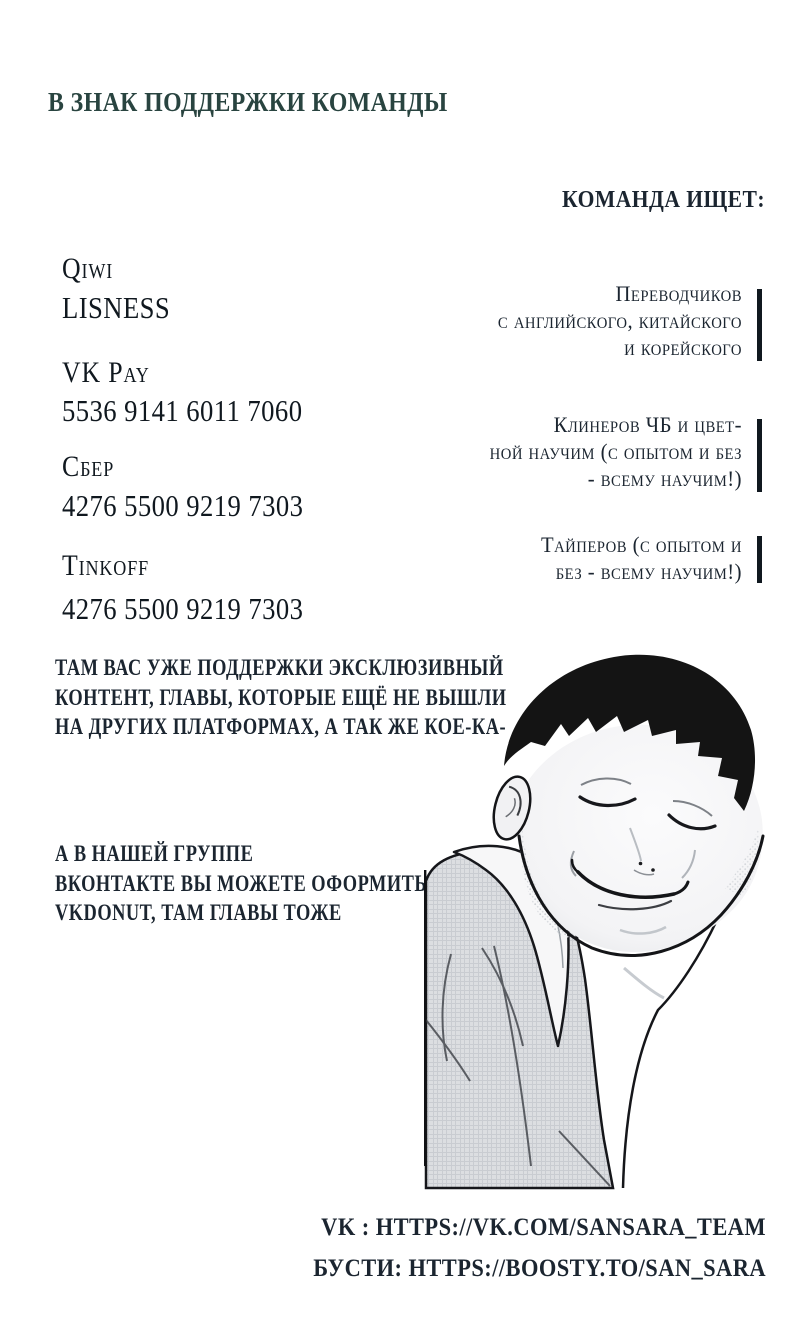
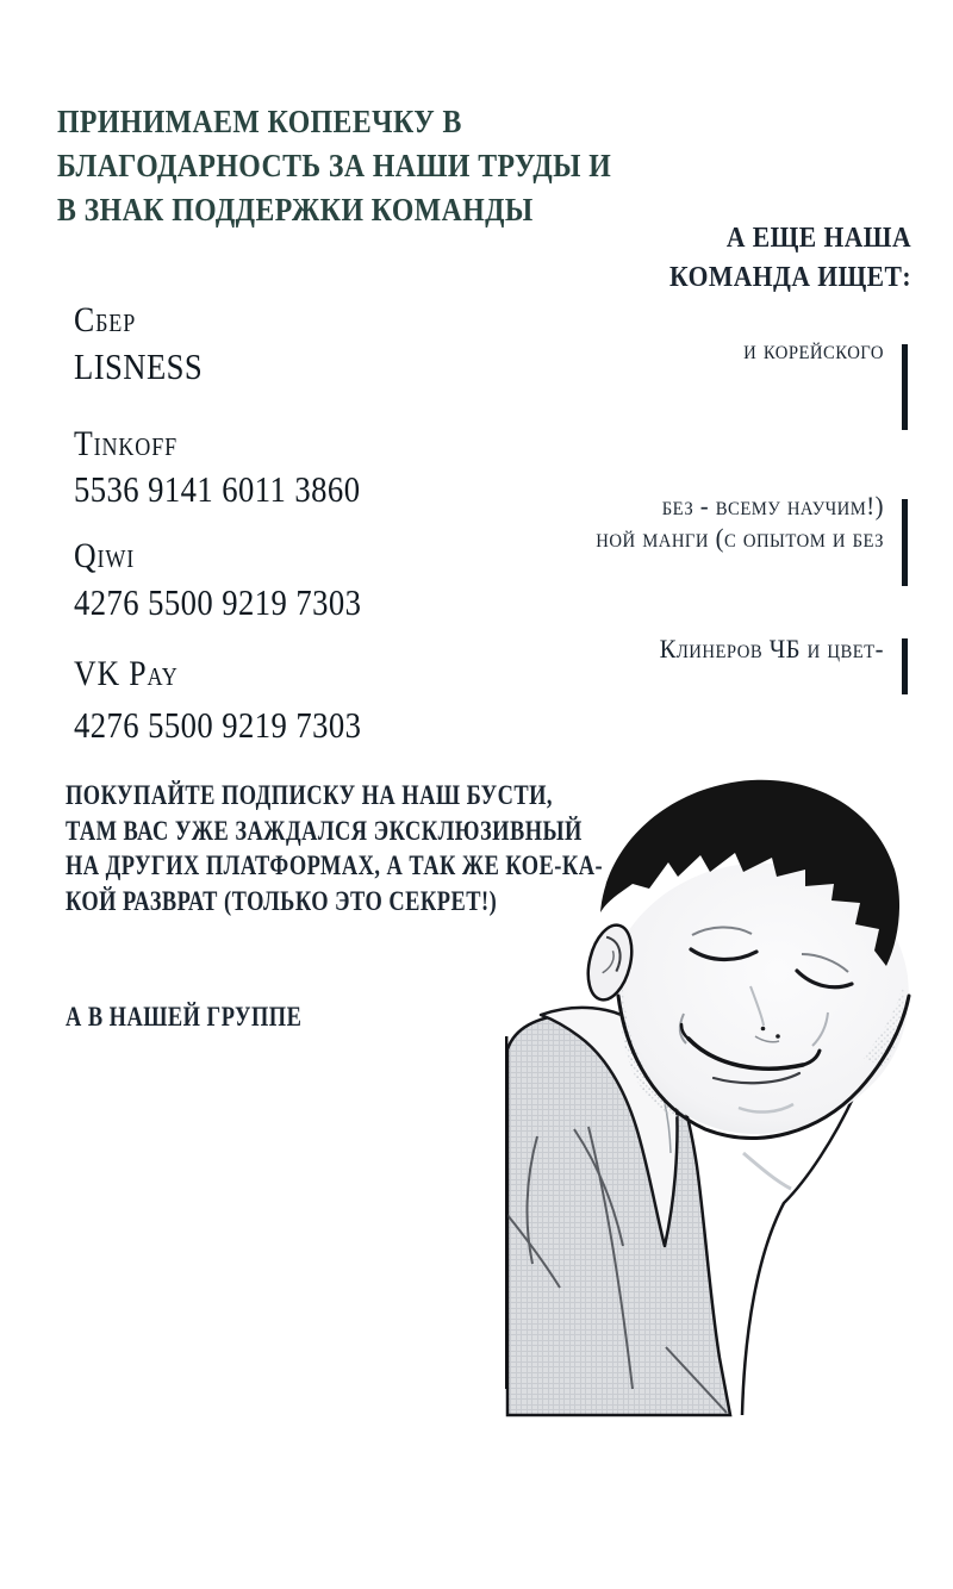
+ ПРИНИМАЕМ КОПЕЕЧКУ В
+ БЛАГОДАРНОСТЬ ЗА НАШИ ТРУДЫ И
  В ЗНАК ПОДДЕРЖКИ КОМАНДЫ
+ А ЕЩЕ НАША
  КОМАНДА ИЩЕТ:
- Qiwi
+ Сбер
  LISNESS
- VK Pay
+ Tinkoff
- 5536 9141 6011 7060
+ 5536 9141 6011 3860
- Сбер
+ Qiwi
  4276 5500 9219 7303
- Tinkoff
+ VK Pay
  4276 5500 9219 7303
- Переводчиков
- с английского, китайского
  и корейского
- Клинеров ЧБ и цвет-
+ без - всему научим!)
- ной научим (с опытом и без
+ ной манги (с опытом и без
- - всему научим!)
- Тайперов (с опытом и
- без - всему научим!)
+ Клинеров ЧБ и цвет-
+ ПОКУПАЙТЕ ПОДПИСКУ НА НАШ БУСТИ,
- ТАМ ВАС УЖЕ ПОДДЕРЖКИ ЭКСКЛЮЗИВНЫЙ
+ ТАМ ВАС УЖЕ ЗАЖДАЛСЯ ЭКСКЛЮЗИВНЫЙ
- КОНТЕНТ, ГЛАВЫ, КОТОРЫЕ ЕЩЁ НЕ ВЫШЛИ
  НА ДРУГИХ ПЛАТФОРМАХ, А ТАК ЖЕ КОЕ-КА-
+ КОЙ РАЗВРАТ (ТОЛЬКО ЭТО СЕКРЕТ!)
  А В НАШЕЙ ГРУППЕ
- ВКОНТАКТЕ ВЫ МОЖЕТЕ ОФОРМИТЬ
- VKDONUT, ТАМ ГЛАВЫ ТОЖЕ
- VK : HTTPS://VK.COM/SANSARA_TEAM
- БУСТИ: HTTPS://BOOSTY.TO/SAN_SARA
